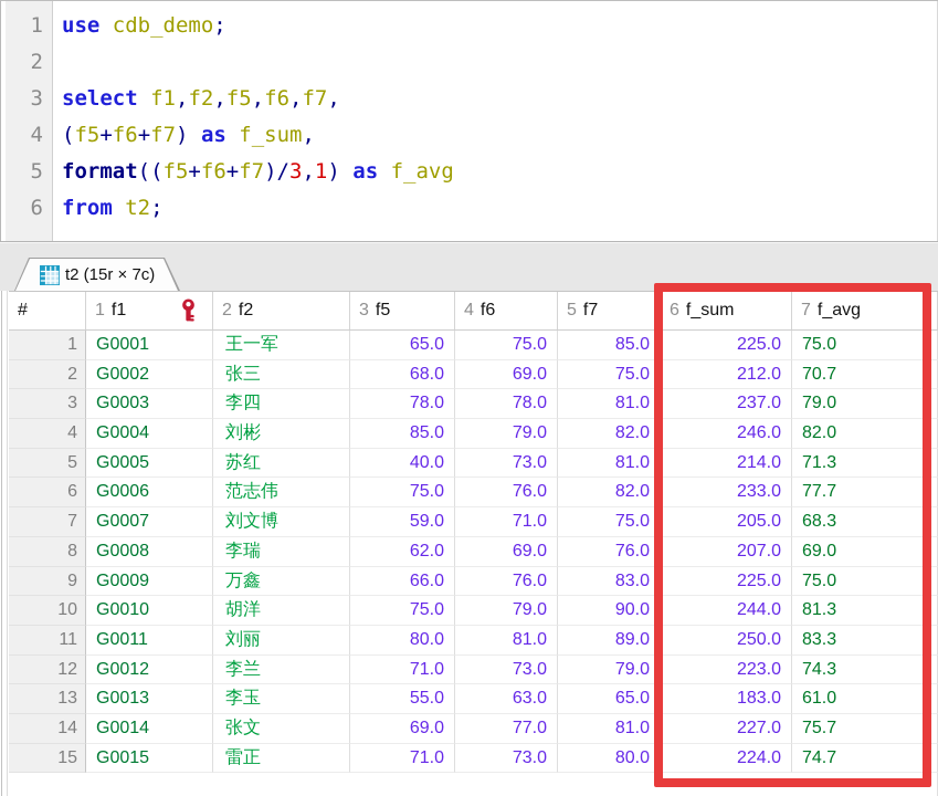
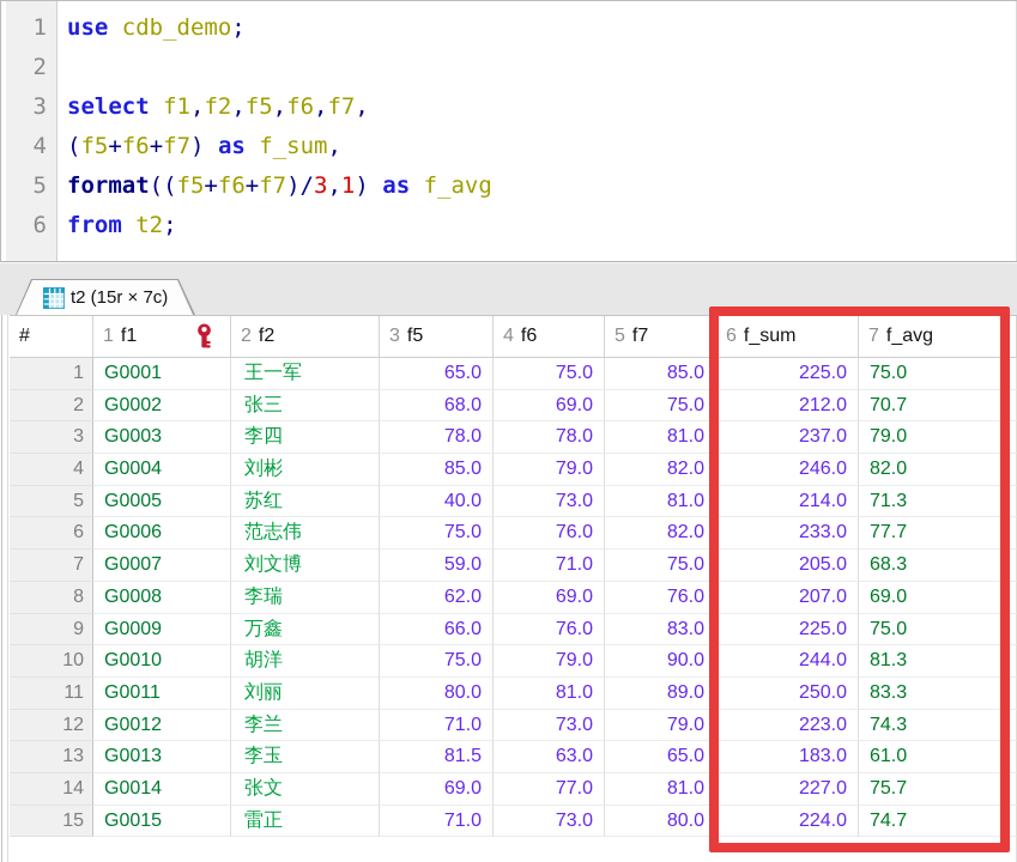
  1
  2
  3
  4
  5
  6
  use cdb_demo;
  select f1,f2,f5,f6,f7,
  (f5+f6+f7) as f_sum,
  format((f5+f6+f7)/3,1) as f_avg
  from t2;
  t2 (15r × 7c)
  #
  1
  f1
  2
  f2
  3
  f5
  4
  f6
  5
  f7
  6
  f_sum
  7
  f_avg
  1
  G0001
  王一军
  65.0
  75.0
  85.0
  225.0
  75.0
  2
  G0002
  张三
  68.0
  69.0
  75.0
  212.0
  70.7
  3
  G0003
  李四
  78.0
  78.0
  81.0
  237.0
  79.0
  4
  G0004
  刘彬
  85.0
  79.0
  82.0
  246.0
  82.0
  5
  G0005
  苏红
  40.0
  73.0
  81.0
  214.0
  71.3
  6
  G0006
  范志伟
  75.0
  76.0
  82.0
  233.0
  77.7
  7
  G0007
  刘文博
  59.0
  71.0
  75.0
  205.0
  68.3
  8
  G0008
  李瑞
  62.0
  69.0
  76.0
  207.0
  69.0
  9
  G0009
  万鑫
  66.0
  76.0
  83.0
  225.0
  75.0
  10
  G0010
  胡洋
  75.0
  79.0
  90.0
  244.0
  81.3
  11
  G0011
  刘丽
  80.0
  81.0
  89.0
  250.0
  83.3
  12
  G0012
  李兰
  71.0
  73.0
  79.0
  223.0
  74.3
  13
  G0013
  李玉
- 55.0
+ 81.5
  63.0
  65.0
  183.0
  61.0
  14
  G0014
  张文
  69.0
  77.0
  81.0
  227.0
  75.7
  15
  G0015
  雷正
  71.0
  73.0
  80.0
  224.0
  74.7
